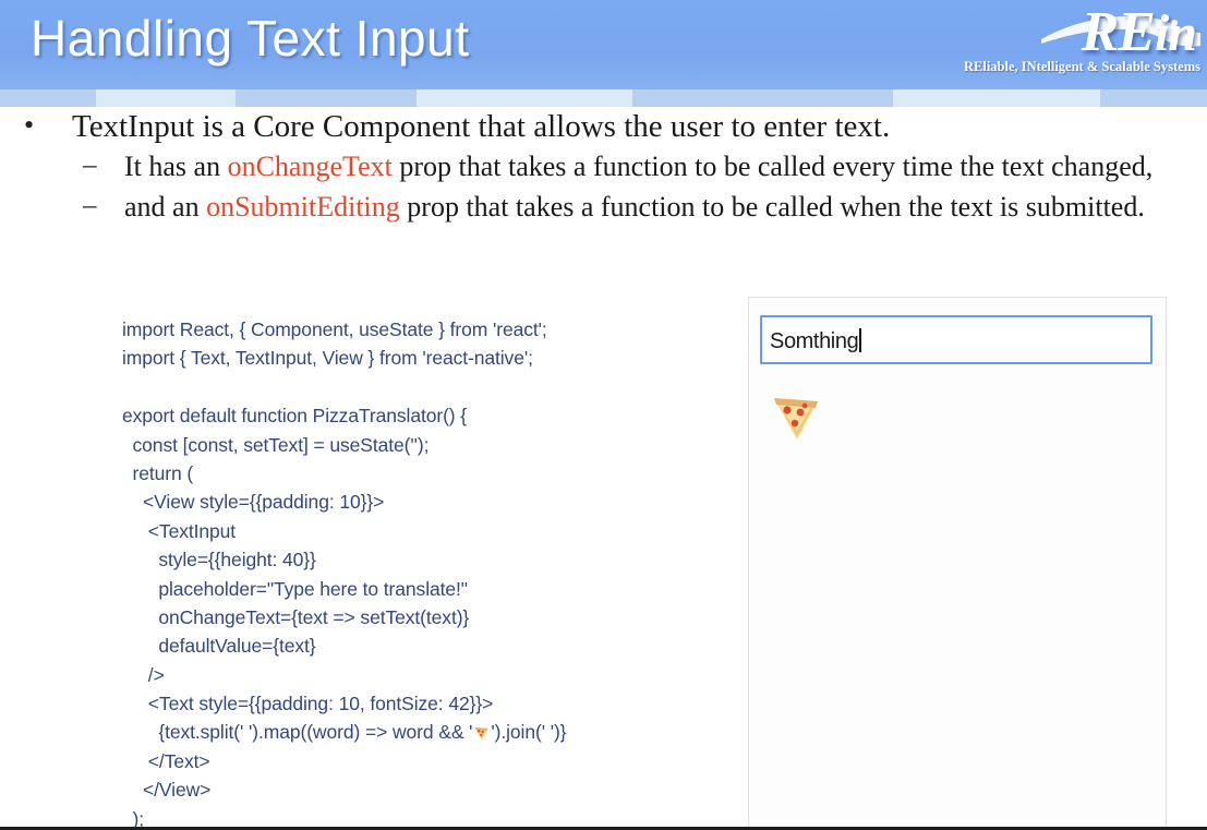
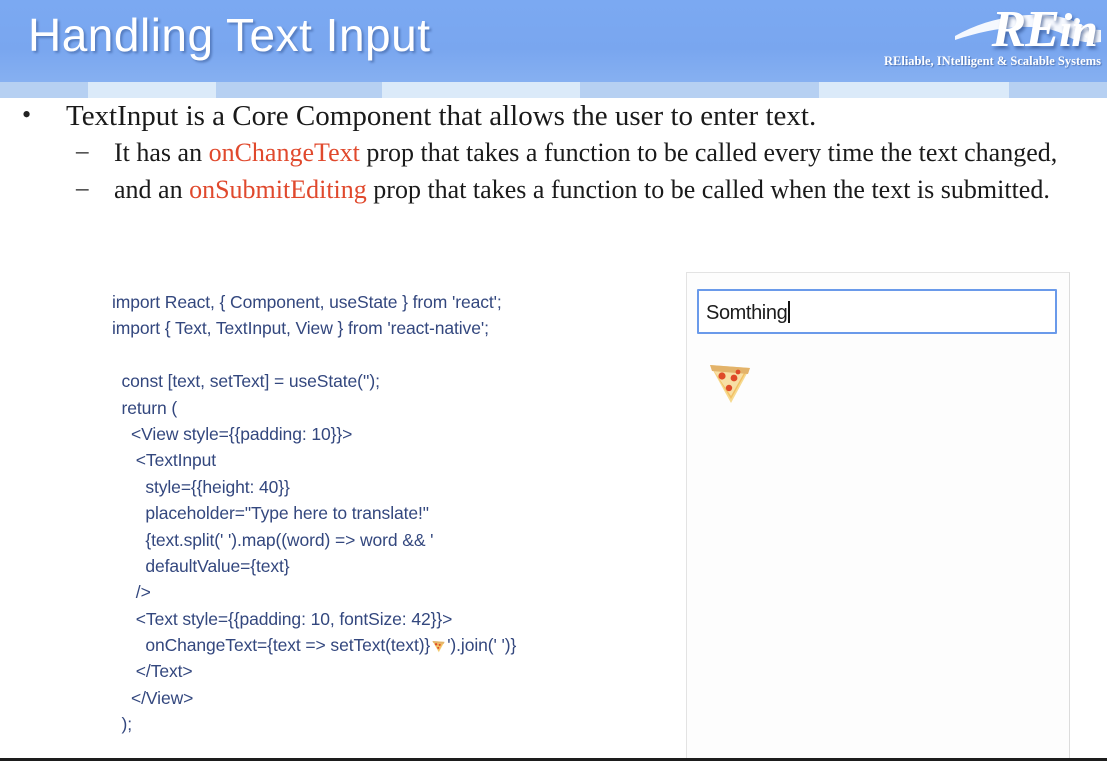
  Handling Text Input
  REin
  REliable, INtelligent & Scalable Systems
  •
  TextInput is a Core Component that allows the user to enter text.
  –
  It has an onChangeText prop that takes a function to be called every time the text changed,
  –
  and an onSubmitEditing prop that takes a function to be called when the text is submitted.
  import React, { Component, useState } from 'react';
  import { Text, TextInput, View } from 'react-native';
- export default function PizzaTranslator() {
- const [const, setText] = useState('');
+ const [text, setText] = useState('');
  return (
  <View style={{padding: 10}}>
  <TextInput
  style={{height: 40}}
  placeholder="Type here to translate!"
- onChangeText={text => setText(text)}
+ {text.split(' ').map((word) => word && '
  defaultValue={text}
  />
  <Text style={{padding: 10, fontSize: 42}}>
- {text.split(' ').map((word) => word && ' ').join(' ')}
+ onChangeText={text => setText(text)} ').join(' ')}
  </Text>
  </View>
  );
  Somthing
